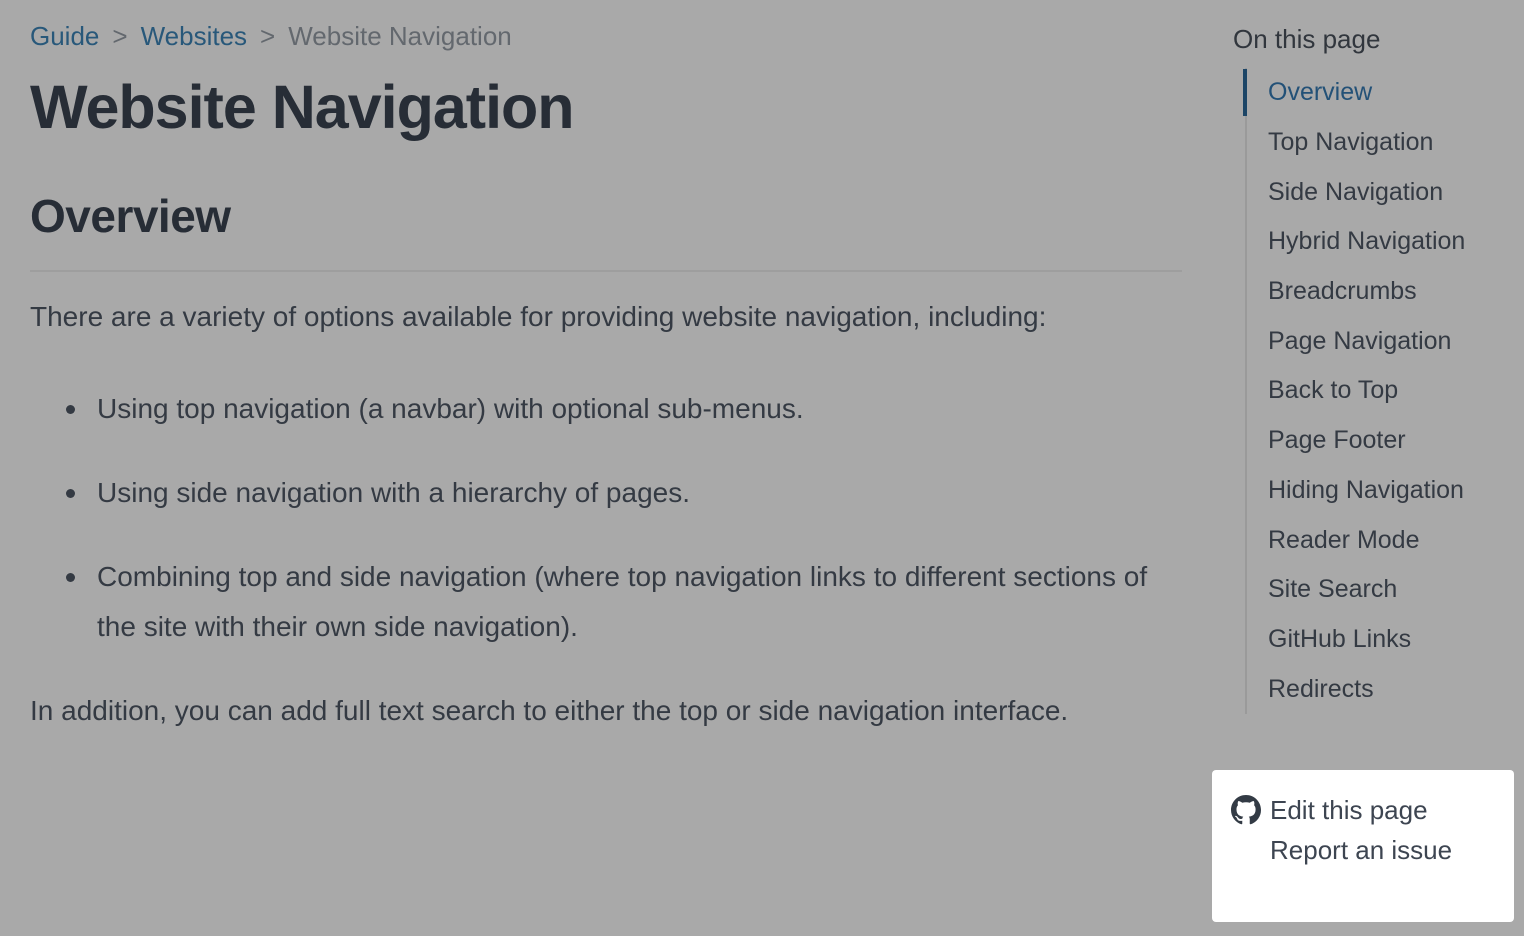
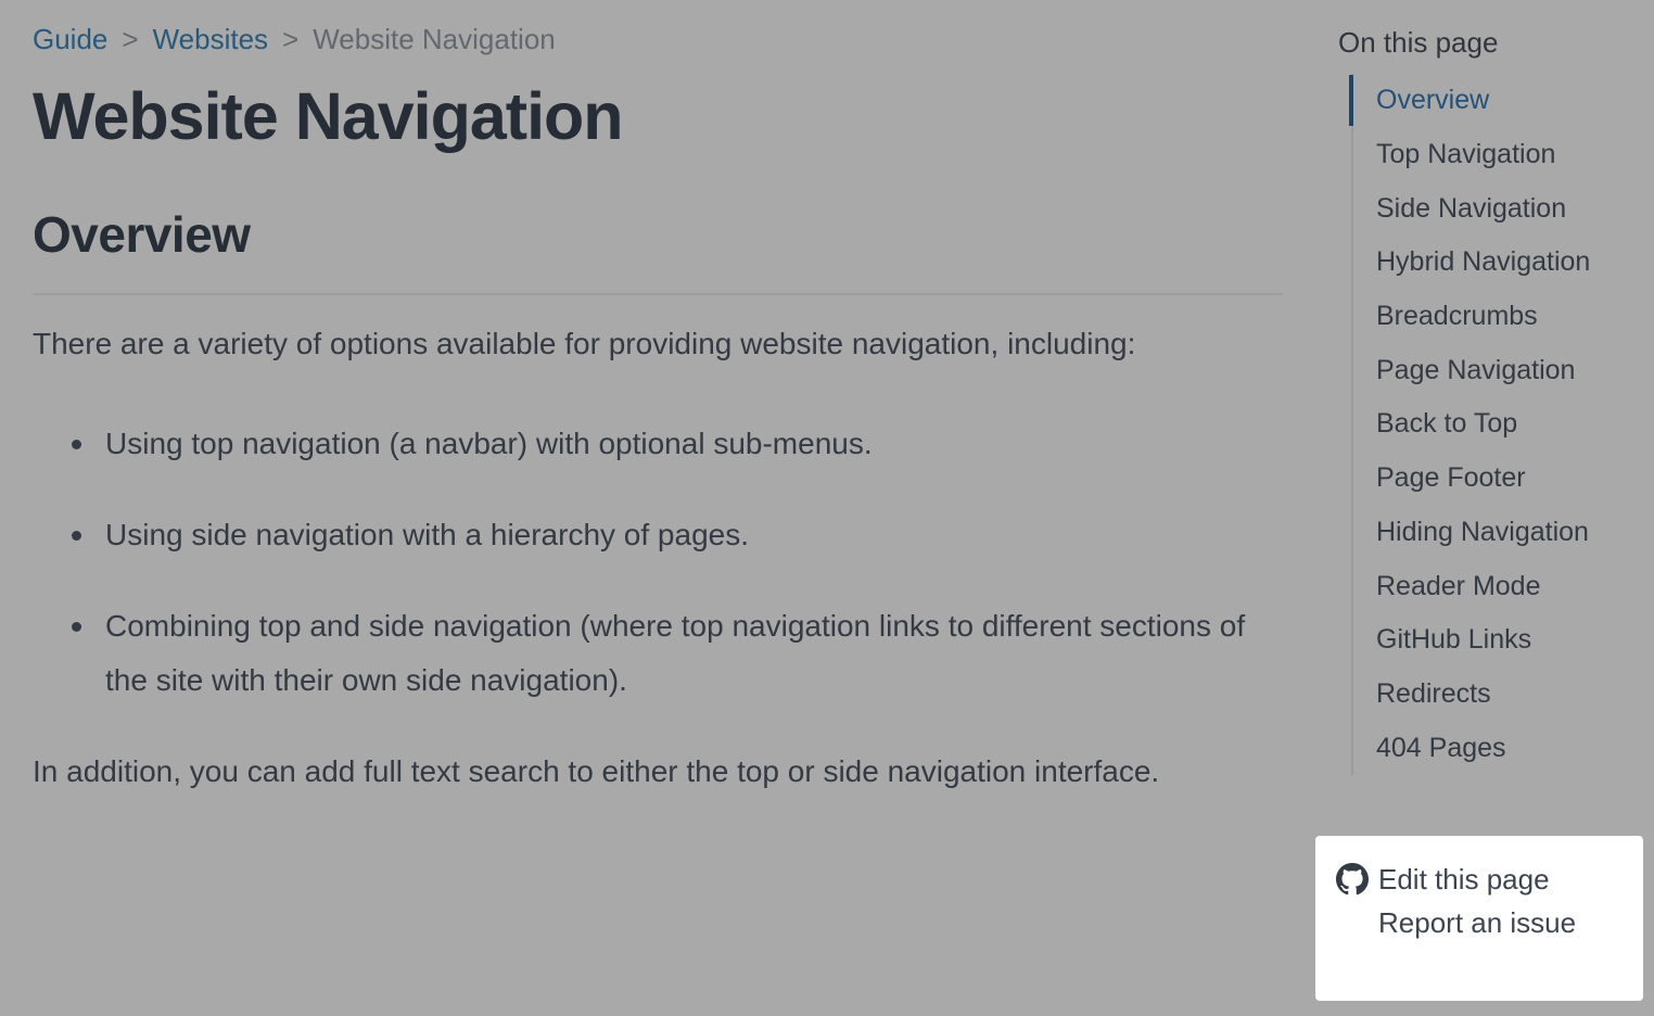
  Guide
  >
  Websites
  >
  Website Navigation
  Website Navigation
  Overview
  There are a variety of options available for providing website navigation, including:
  Using top navigation (a navbar) with optional sub-menus.
  Using side navigation with a hierarchy of pages.
  Combining top and side navigation (where top navigation links to different sections of the site with their own side navigation).
  In addition, you can add full text search to either the top or side navigation interface.
  On this page
  Overview
  Top Navigation
  Side Navigation
  Hybrid Navigation
  Breadcrumbs
  Page Navigation
  Back to Top
  Page Footer
  Hiding Navigation
  Reader Mode
- Site Search
  GitHub Links
  Redirects
+ 404 Pages
  Edit this page
  Report an issue
